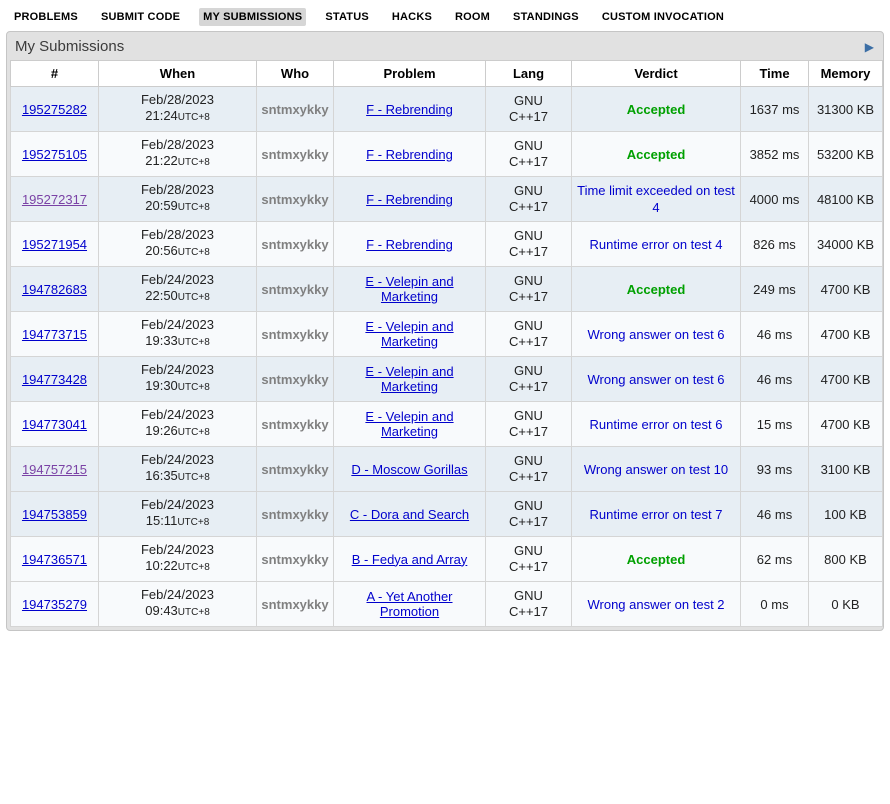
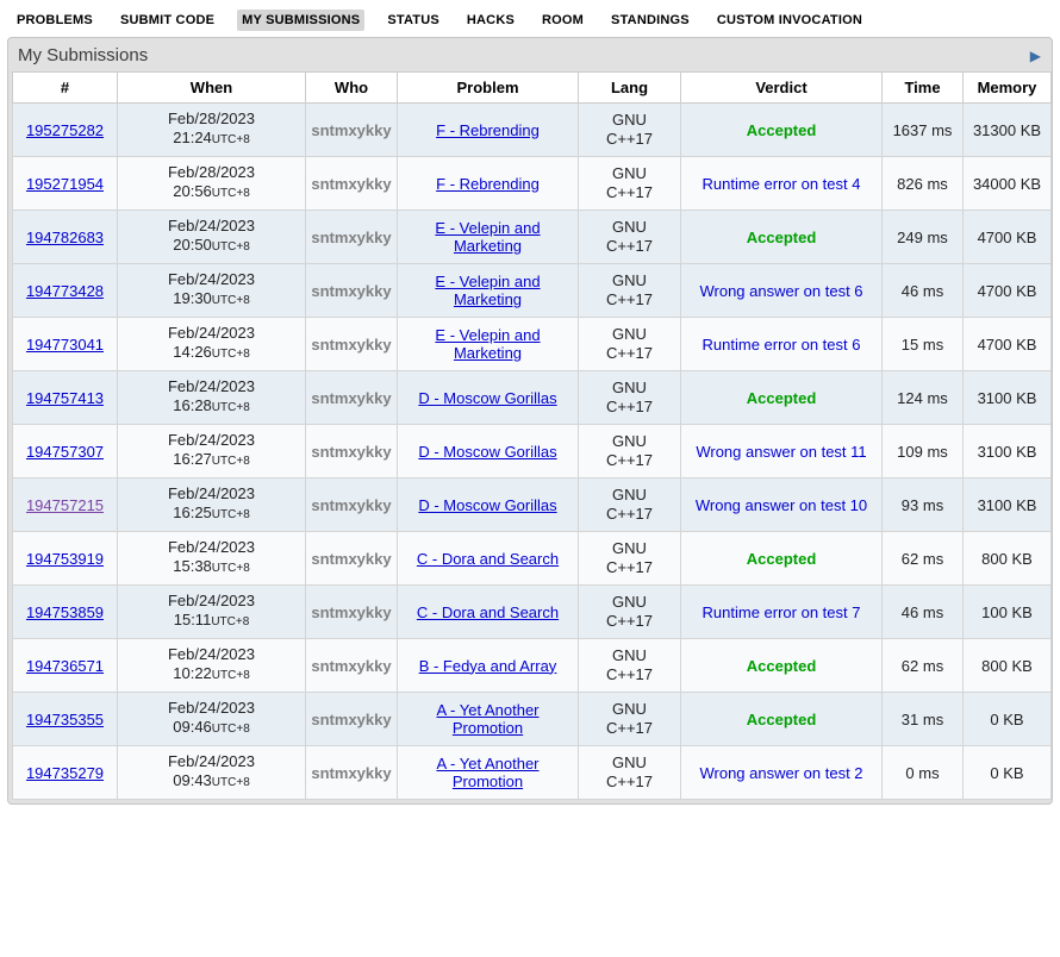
  PROBLEMS
  SUBMIT CODE
  MY SUBMISSIONS
  STATUS
  HACKS
  ROOM
  STANDINGS
  CUSTOM INVOCATION
  My Submissions
  ▶
  #	When	Who	Problem	Lang	Verdict	Time	Memory
  195275282	Feb/28/2023 21:24UTC+8	sntmxykky	F - Rebrending	GNU C++17	Accepted	1637 ms	31300 KB
- 195275105	Feb/28/2023 21:22UTC+8	sntmxykky	F - Rebrending	GNU C++17	Accepted	3852 ms	53200 KB
- 195272317	Feb/28/2023 20:59UTC+8	sntmxykky	F - Rebrending	GNU C++17	Time limit exceeded on test 4	4000 ms	48100 KB
  195271954	Feb/28/2023 20:56UTC+8	sntmxykky	F - Rebrending	GNU C++17	Runtime error on test 4	826 ms	34000 KB
- 194782683	Feb/24/2023 22:50UTC+8	sntmxykky	E - Velepin and Marketing	GNU C++17	Accepted	249 ms	4700 KB
+ 194782683	Feb/24/2023 20:50UTC+8	sntmxykky	E - Velepin and Marketing	GNU C++17	Accepted	249 ms	4700 KB
- 194773715	Feb/24/2023 19:33UTC+8	sntmxykky	E - Velepin and Marketing	GNU C++17	Wrong answer on test 6	46 ms	4700 KB
  194773428	Feb/24/2023 19:30UTC+8	sntmxykky	E - Velepin and Marketing	GNU C++17	Wrong answer on test 6	46 ms	4700 KB
- 194773041	Feb/24/2023 19:26UTC+8	sntmxykky	E - Velepin and Marketing	GNU C++17	Runtime error on test 6	15 ms	4700 KB
+ 194773041	Feb/24/2023 14:26UTC+8	sntmxykky	E - Velepin and Marketing	GNU C++17	Runtime error on test 6	15 ms	4700 KB
+ 194757413	Feb/24/2023 16:28UTC+8	sntmxykky	D - Moscow Gorillas	GNU C++17	Accepted	124 ms	3100 KB
+ 194757307	Feb/24/2023 16:27UTC+8	sntmxykky	D - Moscow Gorillas	GNU C++17	Wrong answer on test 11	109 ms	3100 KB
- 194757215	Feb/24/2023 16:35UTC+8	sntmxykky	D - Moscow Gorillas	GNU C++17	Wrong answer on test 10	93 ms	3100 KB
+ 194757215	Feb/24/2023 16:25UTC+8	sntmxykky	D - Moscow Gorillas	GNU C++17	Wrong answer on test 10	93 ms	3100 KB
+ 194753919	Feb/24/2023 15:38UTC+8	sntmxykky	C - Dora and Search	GNU C++17	Accepted	62 ms	800 KB
  194753859	Feb/24/2023 15:11UTC+8	sntmxykky	C - Dora and Search	GNU C++17	Runtime error on test 7	46 ms	100 KB
  194736571	Feb/24/2023 10:22UTC+8	sntmxykky	B - Fedya and Array	GNU C++17	Accepted	62 ms	800 KB
+ 194735355	Feb/24/2023 09:46UTC+8	sntmxykky	A - Yet Another Promotion	GNU C++17	Accepted	31 ms	0 KB
  194735279	Feb/24/2023 09:43UTC+8	sntmxykky	A - Yet Another Promotion	GNU C++17	Wrong answer on test 2	0 ms	0 KB
